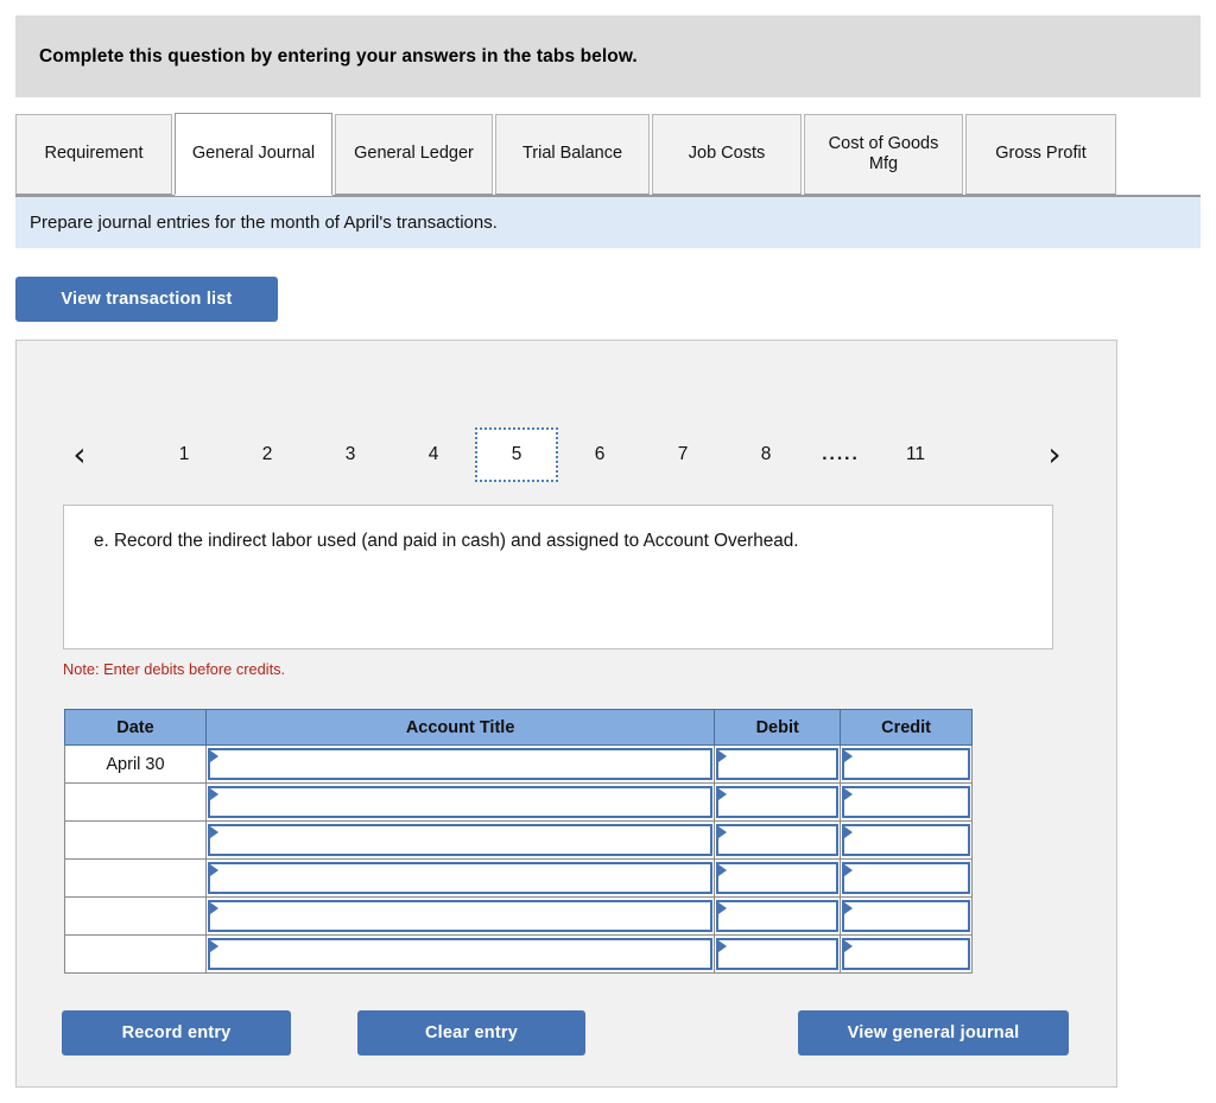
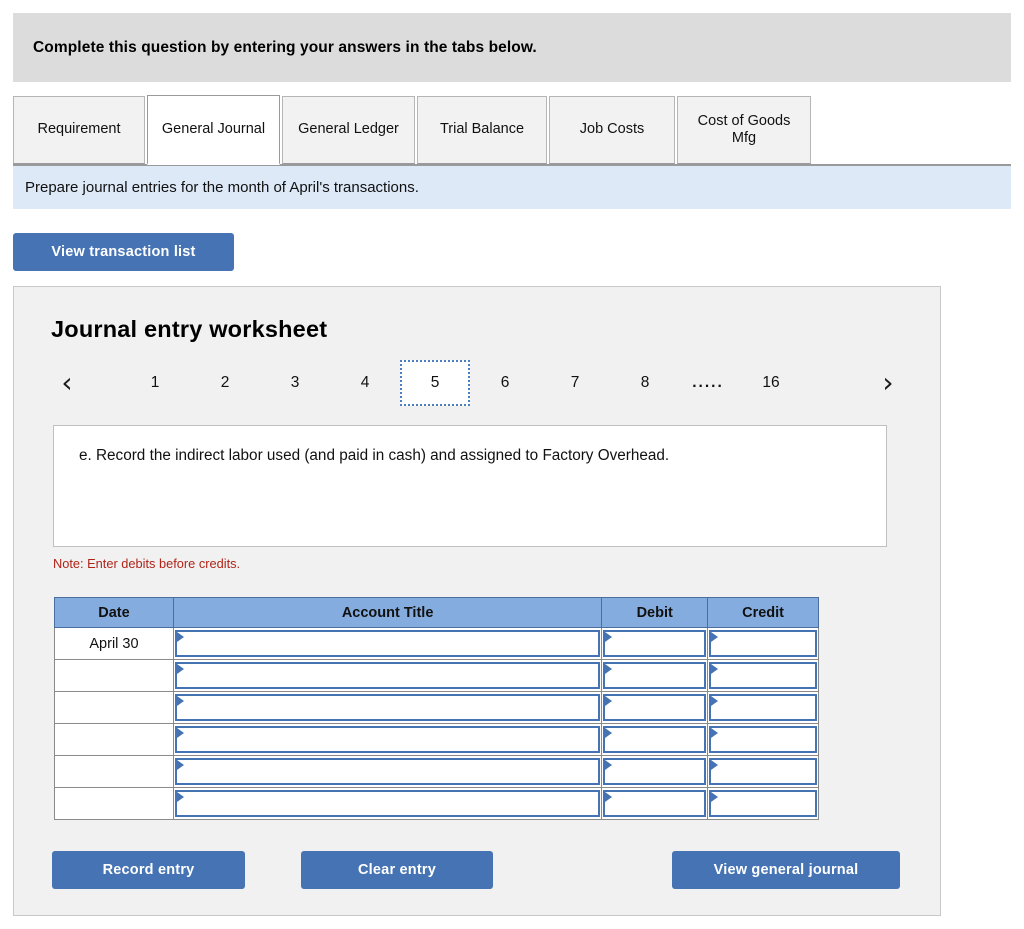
  Complete this question by entering your answers in the tabs below.
  Requirement
  General Journal
  General Ledger
  Trial Balance
  Job Costs
  Cost of Goods Mfg
- Gross Profit
  Prepare journal entries for the month of April's transactions.
  View transaction list
+ Journal entry worksheet
  ‹
  1
  2
  3
  4
  5
  6
  7
  8
  .....
- 11
+ 16
  ›
- e. Record the indirect labor used (and paid in cash) and assigned to Account Overhead.
+ e. Record the indirect labor used (and paid in cash) and assigned to Factory Overhead.
  Note: Enter debits before credits.
  Date	Account Title	Debit	Credit
  April 30
  Record entry
  Clear entry
  View general journal
